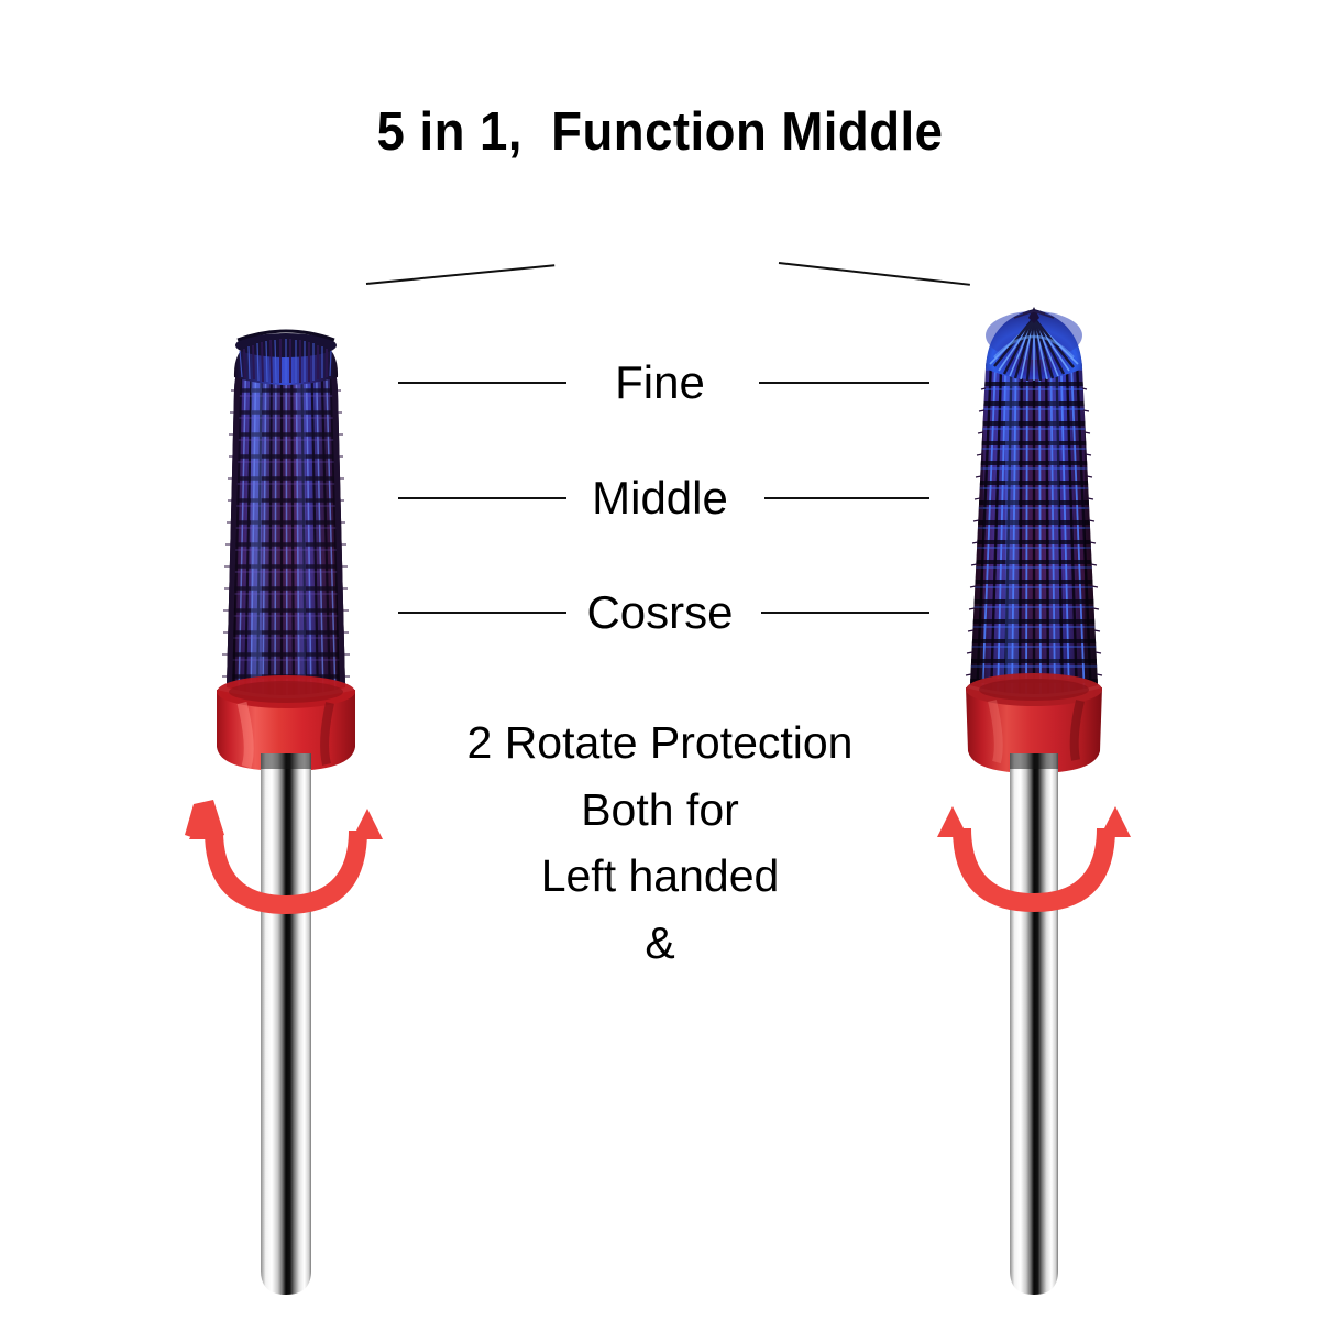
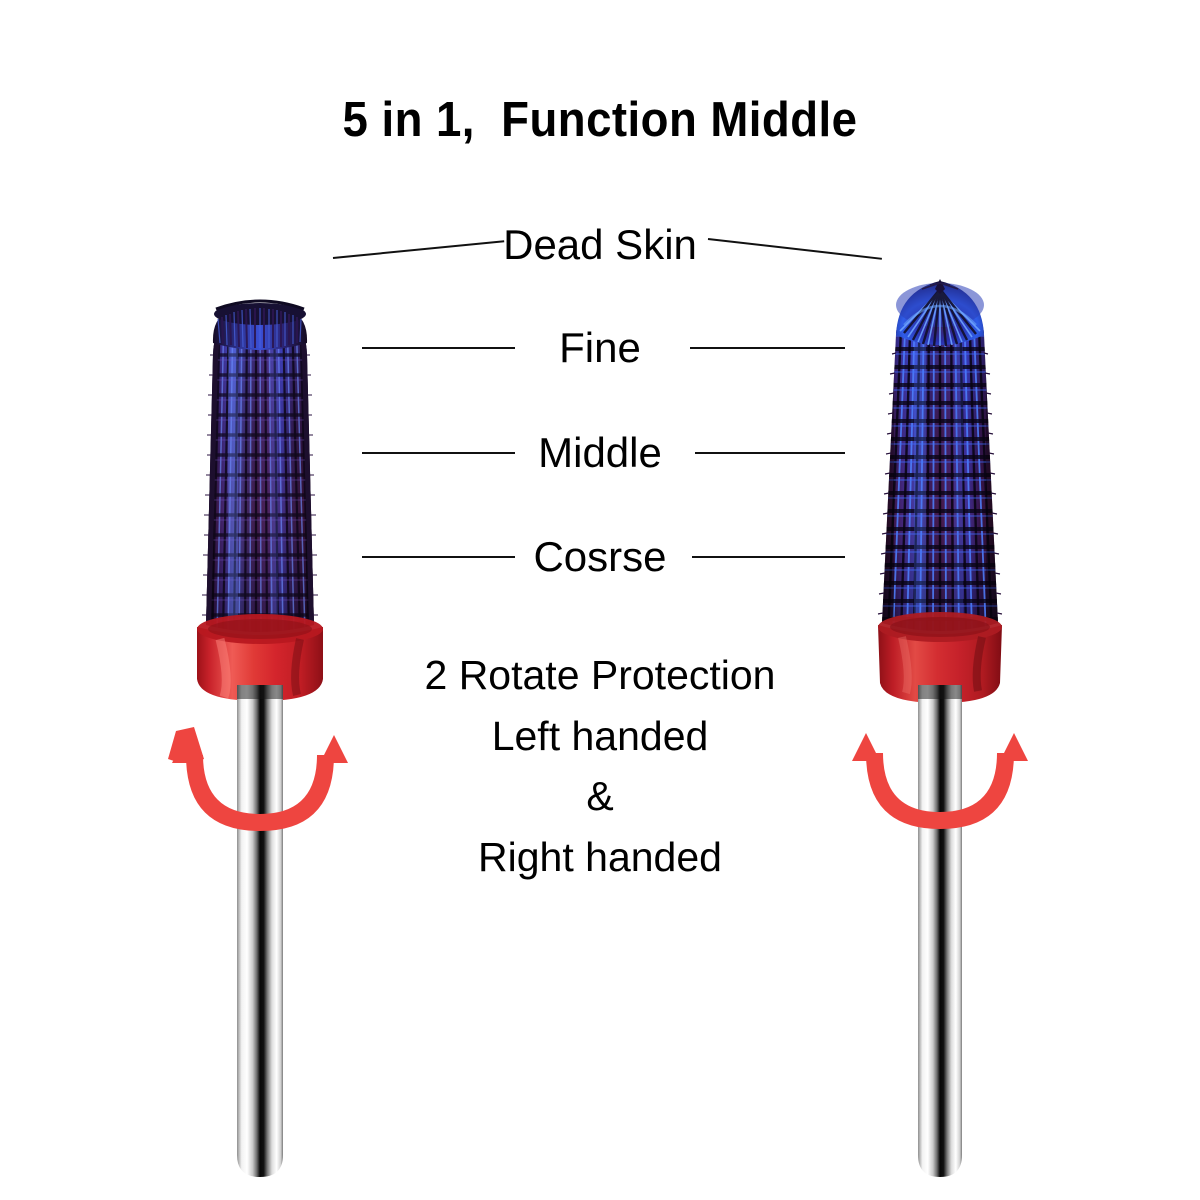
  5 in 1, Function Middle
+ Dead Skin
  Fine
  Middle
  Cosrse
  2 Rotate Protection
- Both for
  Left handed
  &
+ Right handed
